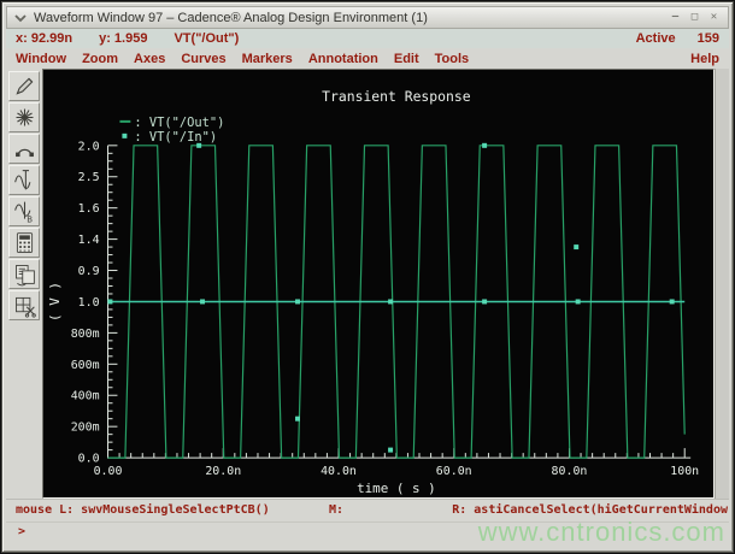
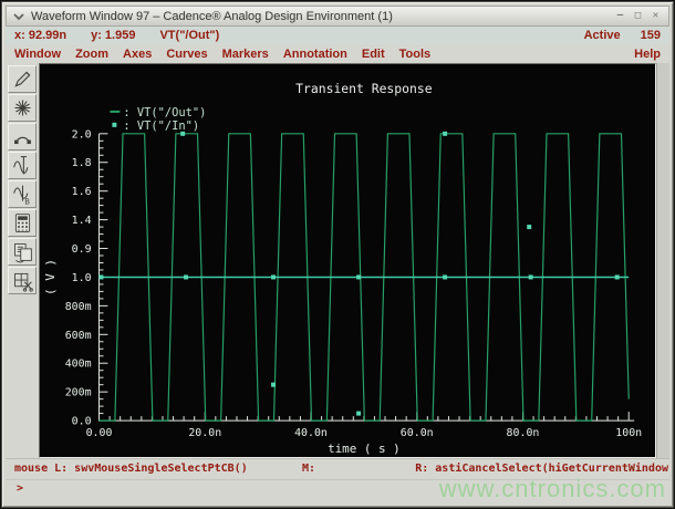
  Waveform Window 97 – Cadence® Analog Design Environment (1)
  –
  □
  ✕
  x: 92.99n
  y: 1.959
  VT("/Out")
  Active
  159
  Window
  Zoom
  Axes
  Curves
  Markers
  Annotation
  Edit
  Tools
  Help
  B
  2.0
- 2.5
+ 1.8
  1.6
  1.4
  0.9
  1.0
  800m
  600m
  400m
  200m
  0.0
  0.00
  20.0n
  40.0n
  60.0n
  80.0n
  100n
  time ( s )
  Transient Response
  : VT("/Out")
  : VT("/In")
  mouse L: swvMouseSingleSelectPtCB()
  M:
  R: astiCancelSelect(hiGetCurrentWindow
  >
  www.cntronics.com
